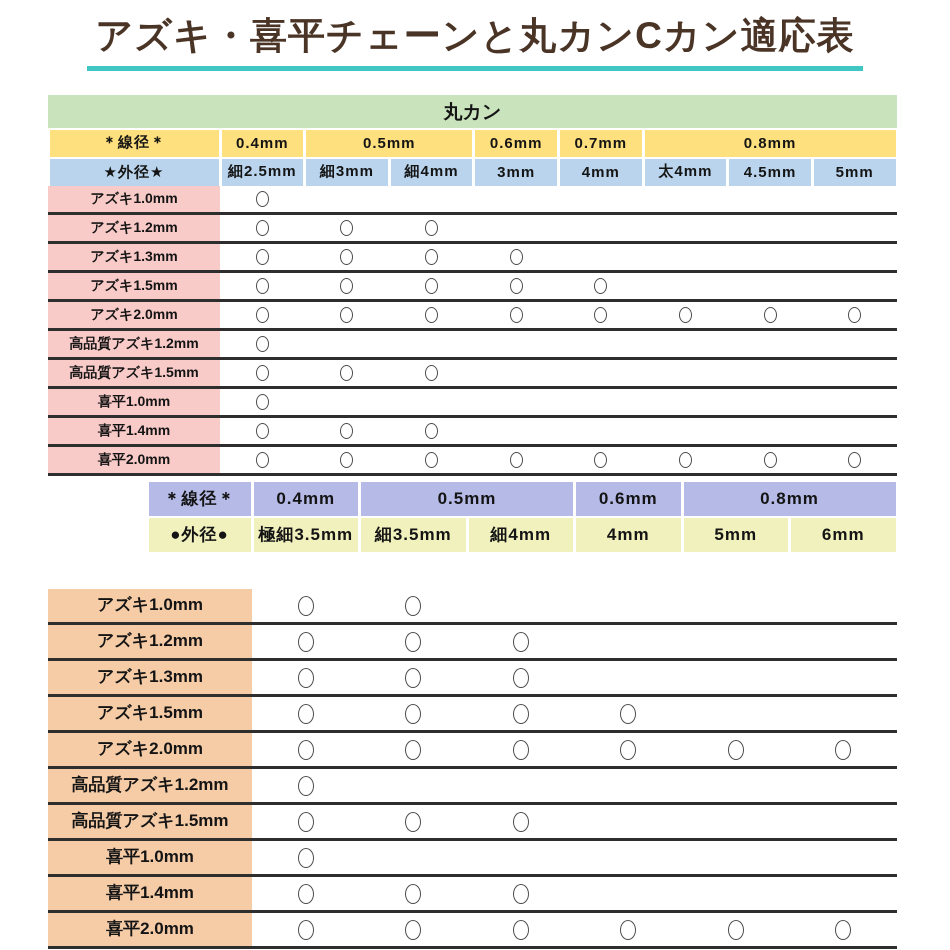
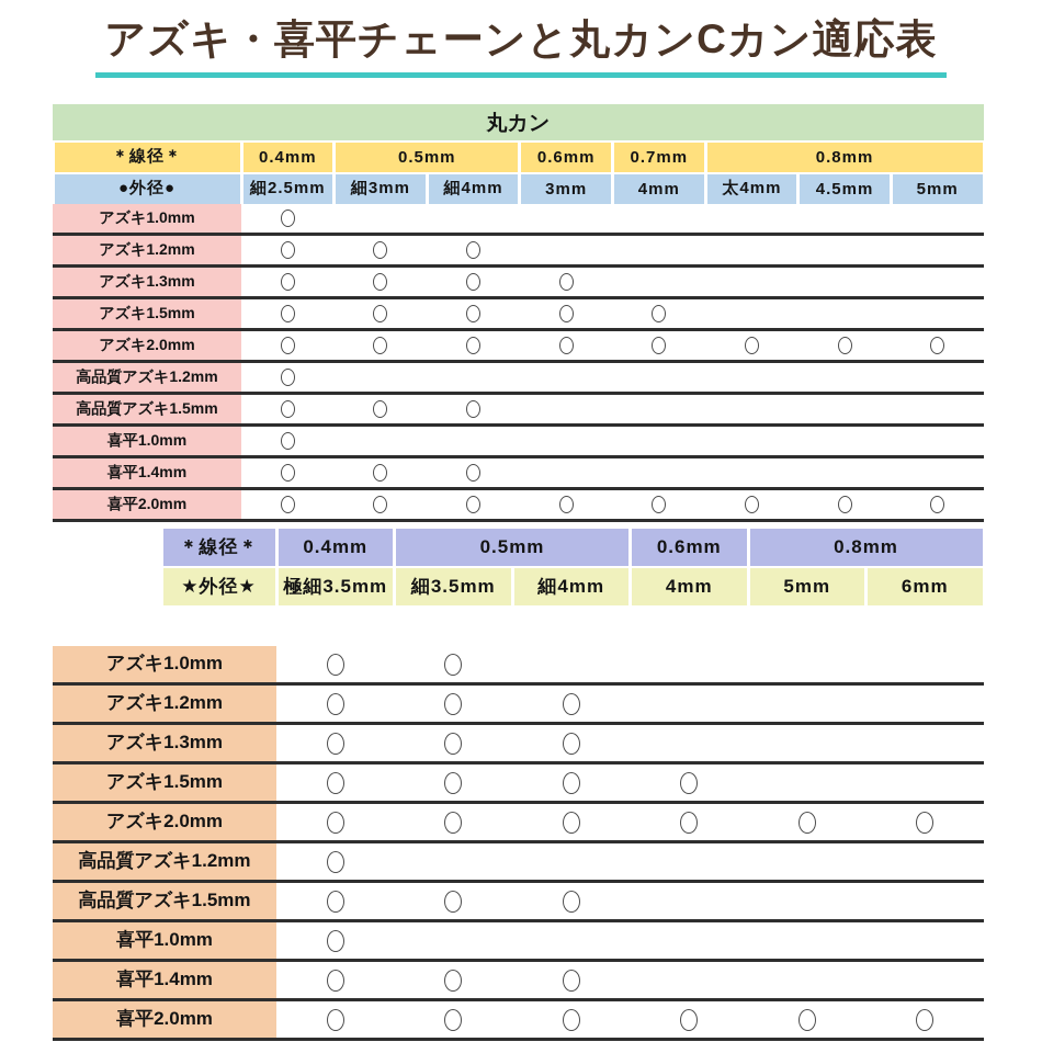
  アズキ・喜平チェーンと丸カンCカン適応表
  丸カン
  ＊線径＊
  0.4mm
  0.5mm
  0.6mm
  0.7mm
  0.8mm
- ★外径★
+ ●外径●
  細2.5mm
  細3mm
  細4mm
  3mm
  4mm
  太4mm
  4.5mm
  5mm
  アズキ1.0mm
  アズキ1.2mm
  アズキ1.3mm
  アズキ1.5mm
  アズキ2.0mm
  高品質アズキ1.2mm
  高品質アズキ1.5mm
  喜平1.0mm
  喜平1.4mm
  喜平2.0mm
  ＊線径＊
  0.4mm
  0.5mm
  0.6mm
  0.8mm
- ●外径●
+ ★外径★
  極細3.5mm
  細3.5mm
  細4mm
  4mm
  5mm
  6mm
  アズキ1.0mm
  アズキ1.2mm
  アズキ1.3mm
  アズキ1.5mm
  アズキ2.0mm
  高品質アズキ1.2mm
  高品質アズキ1.5mm
  喜平1.0mm
  喜平1.4mm
  喜平2.0mm
